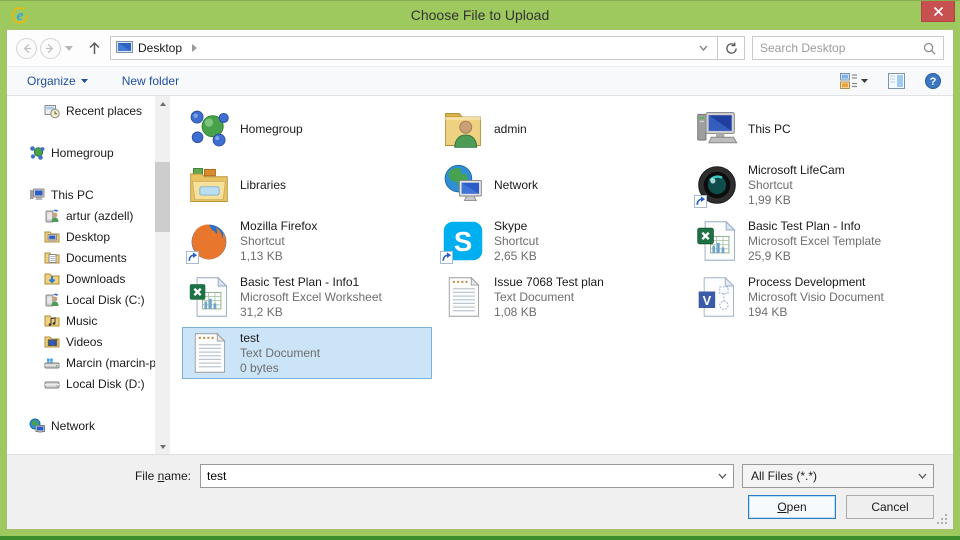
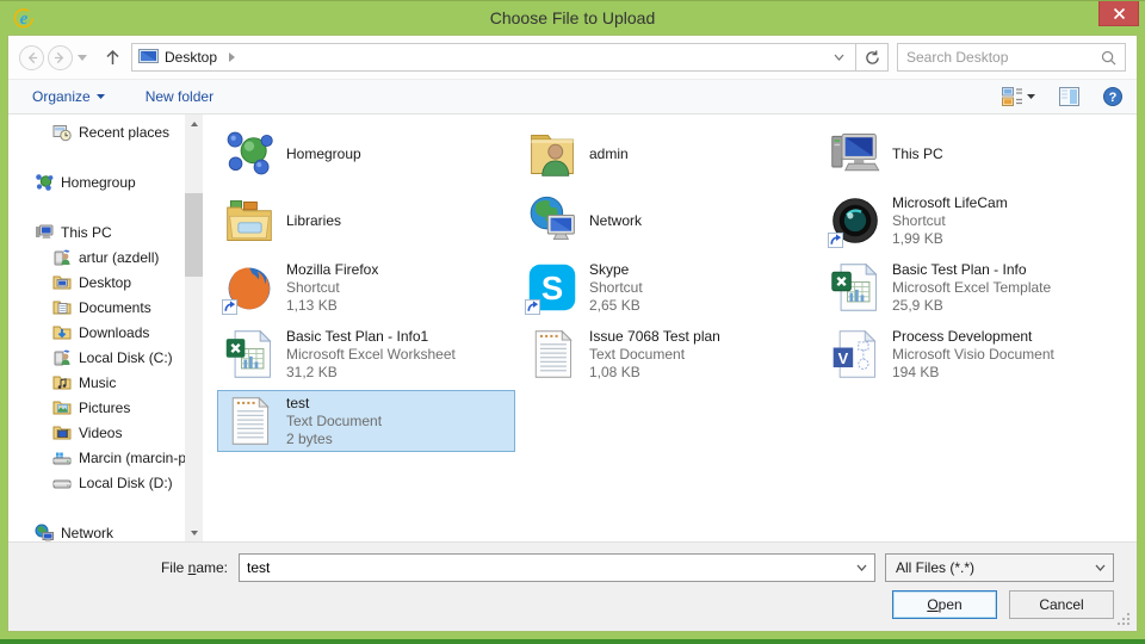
  e
  Choose File to Upload
  Desktop
  Search Desktop
  Organize
  New folder
  ?
  Recent places
  Homegroup
  This PC
  artur (azdell)
  Desktop
  Documents
  Downloads
  Local Disk (C:)
  Music
+ Pictures
  Videos
  Marcin (marcin-p
  Local Disk (D:)
  Network
  Homegroup
  Libraries
  Mozilla Firefox
  Shortcut
  1,13 KB
  Basic Test Plan - Info1
  Microsoft Excel Worksheet
  31,2 KB
  test
  Text Document
- 0 bytes
+ 2 bytes
  admin
  Network
  S
  Skype
  Shortcut
  2,65 KB
  Issue 7068 Test plan
  Text Document
  1,08 KB
  This PC
  Microsoft LifeCam
  Shortcut
  1,99 KB
  Basic Test Plan - Info
  Microsoft Excel Template
  25,9 KB
  V
  Process Development
  Microsoft Visio Document
  194 KB
  File name:
  test
  All Files (*.*)
  Open
  Cancel
